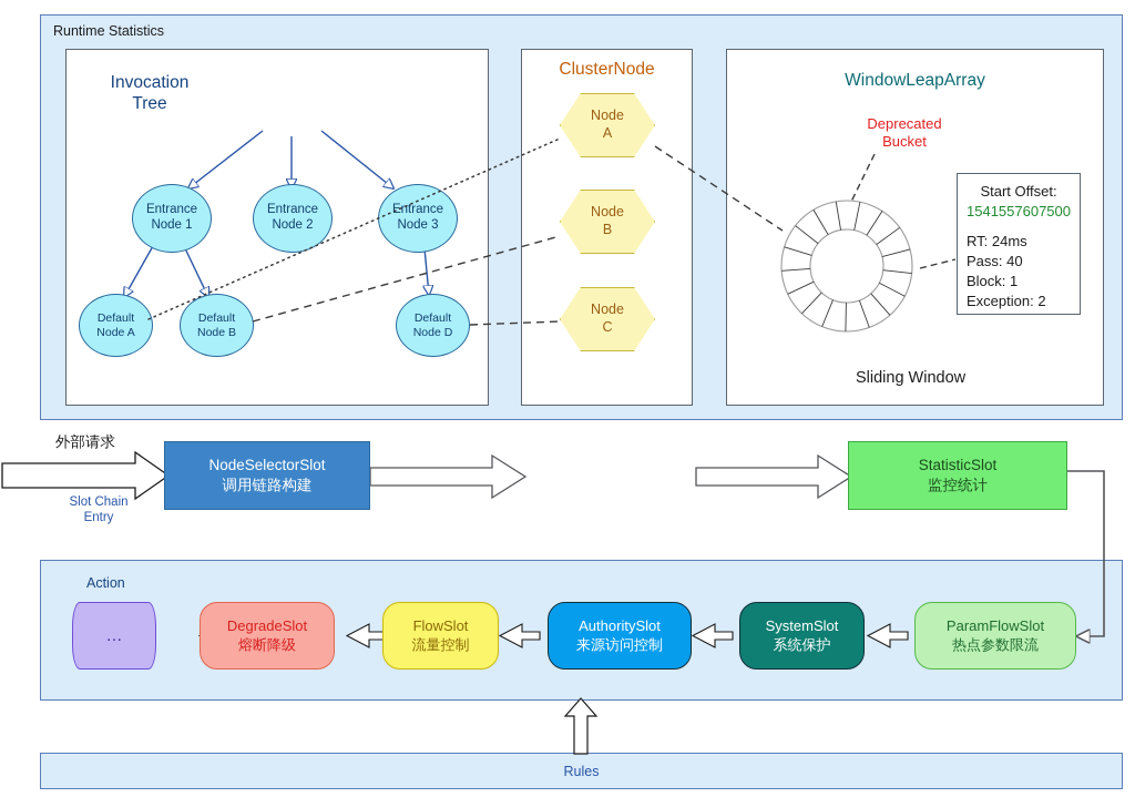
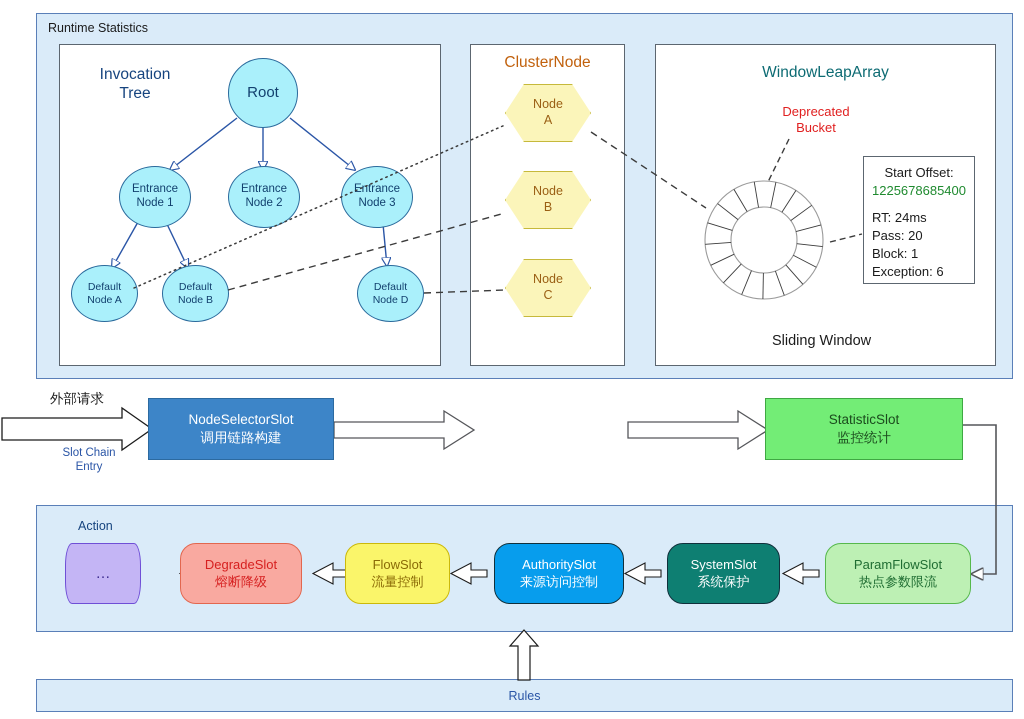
  Runtime Statistics
  Invocation
  Tree
+ Root
  Entrance
  Node 1
  Entrance
  Node 2
  Entrance
  Node 3
  Default
  Node A
  Default
  Node B
  Default
  Node D
  ClusterNode
  Node
  A
  Node
  B
  Node
  C
  WindowLeapArray
  Deprecated
  Bucket
  Sliding Window
  Start Offset:
- 1541557607500
+ 1225678685400
  RT: 24ms
- Pass: 40
+ Pass: 20
  Block: 1
- Exception: 2
+ Exception: 6
  外部请求
  Slot Chain
  Entry
  NodeSelectorSlot
  调用链路构建
  StatisticSlot
  监控统计
  Action
  …
  DegradeSlot
  熔断降级
  FlowSlot
  流量控制
  AuthoritySlot
  来源访问控制
  SystemSlot
  系统保护
  ParamFlowSlot
  热点参数限流
  Rules
